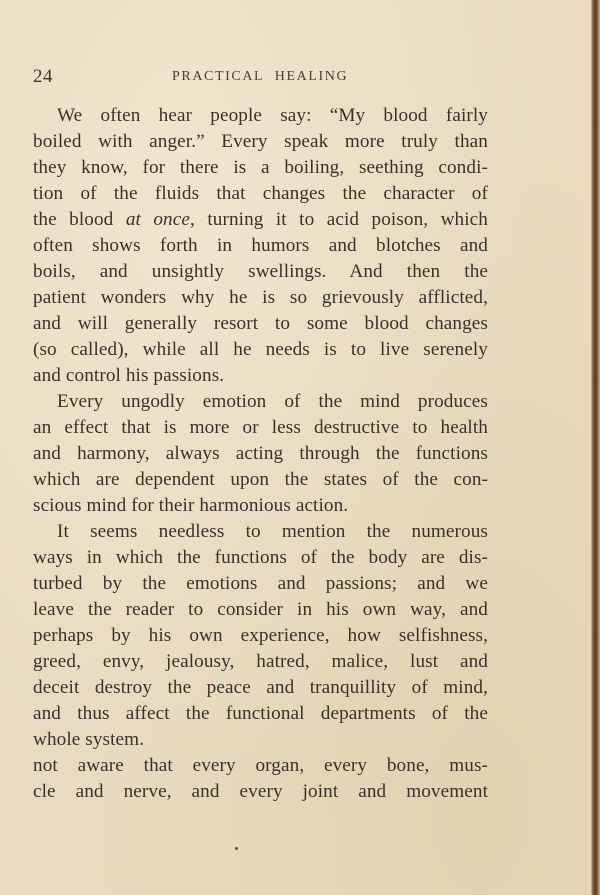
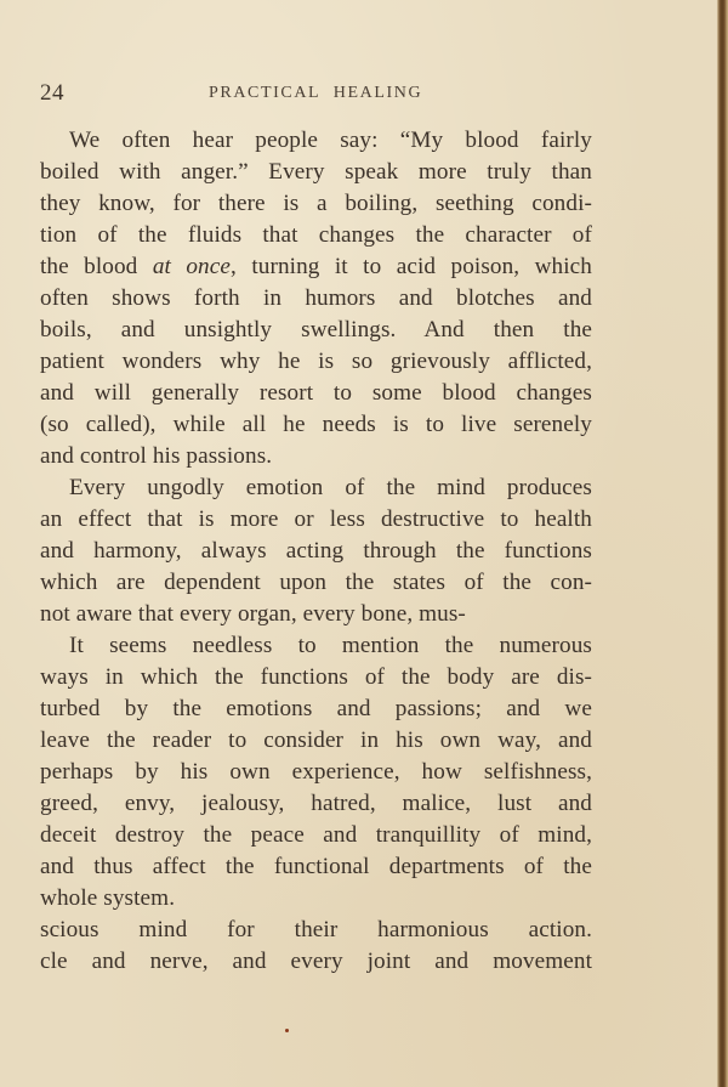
  24
  PRACTICAL HEALING
  We often hear people say: “My blood fairly
  boiled with anger.” Every speak more truly than
  they know, for there is a boiling, seething condi-
  tion of the fluids that changes the character of
  the blood at once, turning it to acid poison, which
  often shows forth in humors and blotches and
  boils, and unsightly swellings. And then the
  patient wonders why he is so grievously afflicted,
  and will generally resort to some blood changes
  (so called), while all he needs is to live serenely
  and control his passions.
  Every ungodly emotion of the mind produces
  an effect that is more or less destructive to health
  and harmony, always acting through the functions
  which are dependent upon the states of the con-
- scious mind for their harmonious action.
+ not aware that every organ, every bone, mus-
  It seems needless to mention the numerous
  ways in which the functions of the body are dis-
  turbed by the emotions and passions; and we
  leave the reader to consider in his own way, and
  perhaps by his own experience, how selfishness,
  greed, envy, jealousy, hatred, malice, lust and
  deceit destroy the peace and tranquillity of mind,
  and thus affect the functional departments of the
  whole system.
- not aware that every organ, every bone, mus-
+ scious mind for their harmonious action.
  cle and nerve, and every joint and movement
